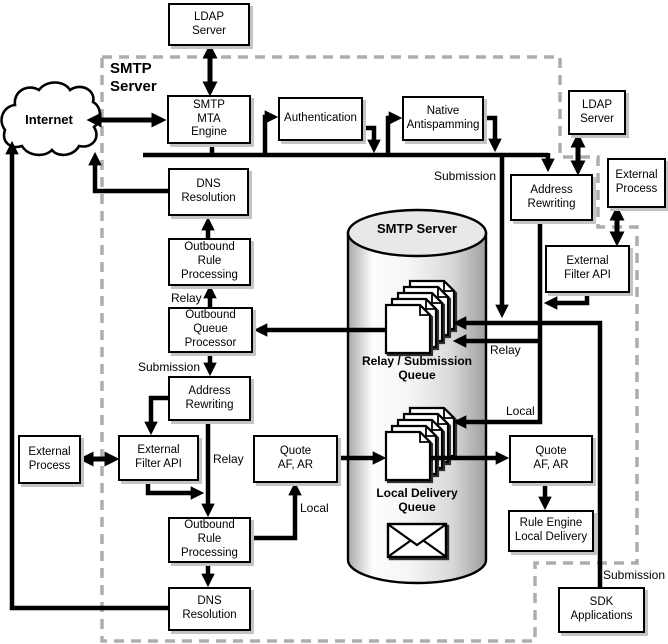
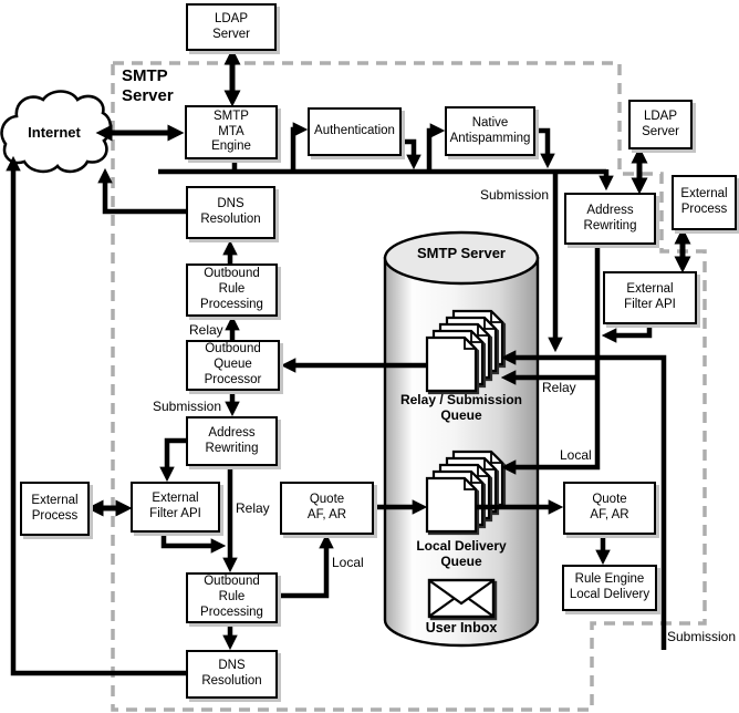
  SMTP
  Server
  Internet
  SMTP Server
  Relay / Submission
  Queue
  Local Delivery
  Queue
+ User Inbox
  Submission
  Relay
  Local
  Relay
  Submission
  Relay
  Local
  Submission
  LDAP
  Server
  SMTP
  MTA
  Engine
  Authentication
  Native
  Antispamming
  LDAP
  Server
  External
  Process
  Address
  Rewriting
  DNS
  Resolution
  External
  Filter API
  Outbound
  Rule
  Processing
  Outbound
  Queue
  Processor
  Address
  Rewriting
  External
  Process
  External
  Filter API
  Quote
  AF, AR
  Quote
  AF, AR
  Rule Engine
  Local Delivery
  Outbound
  Rule
  Processing
  DNS
  Resolution
- SDK
- Applications
